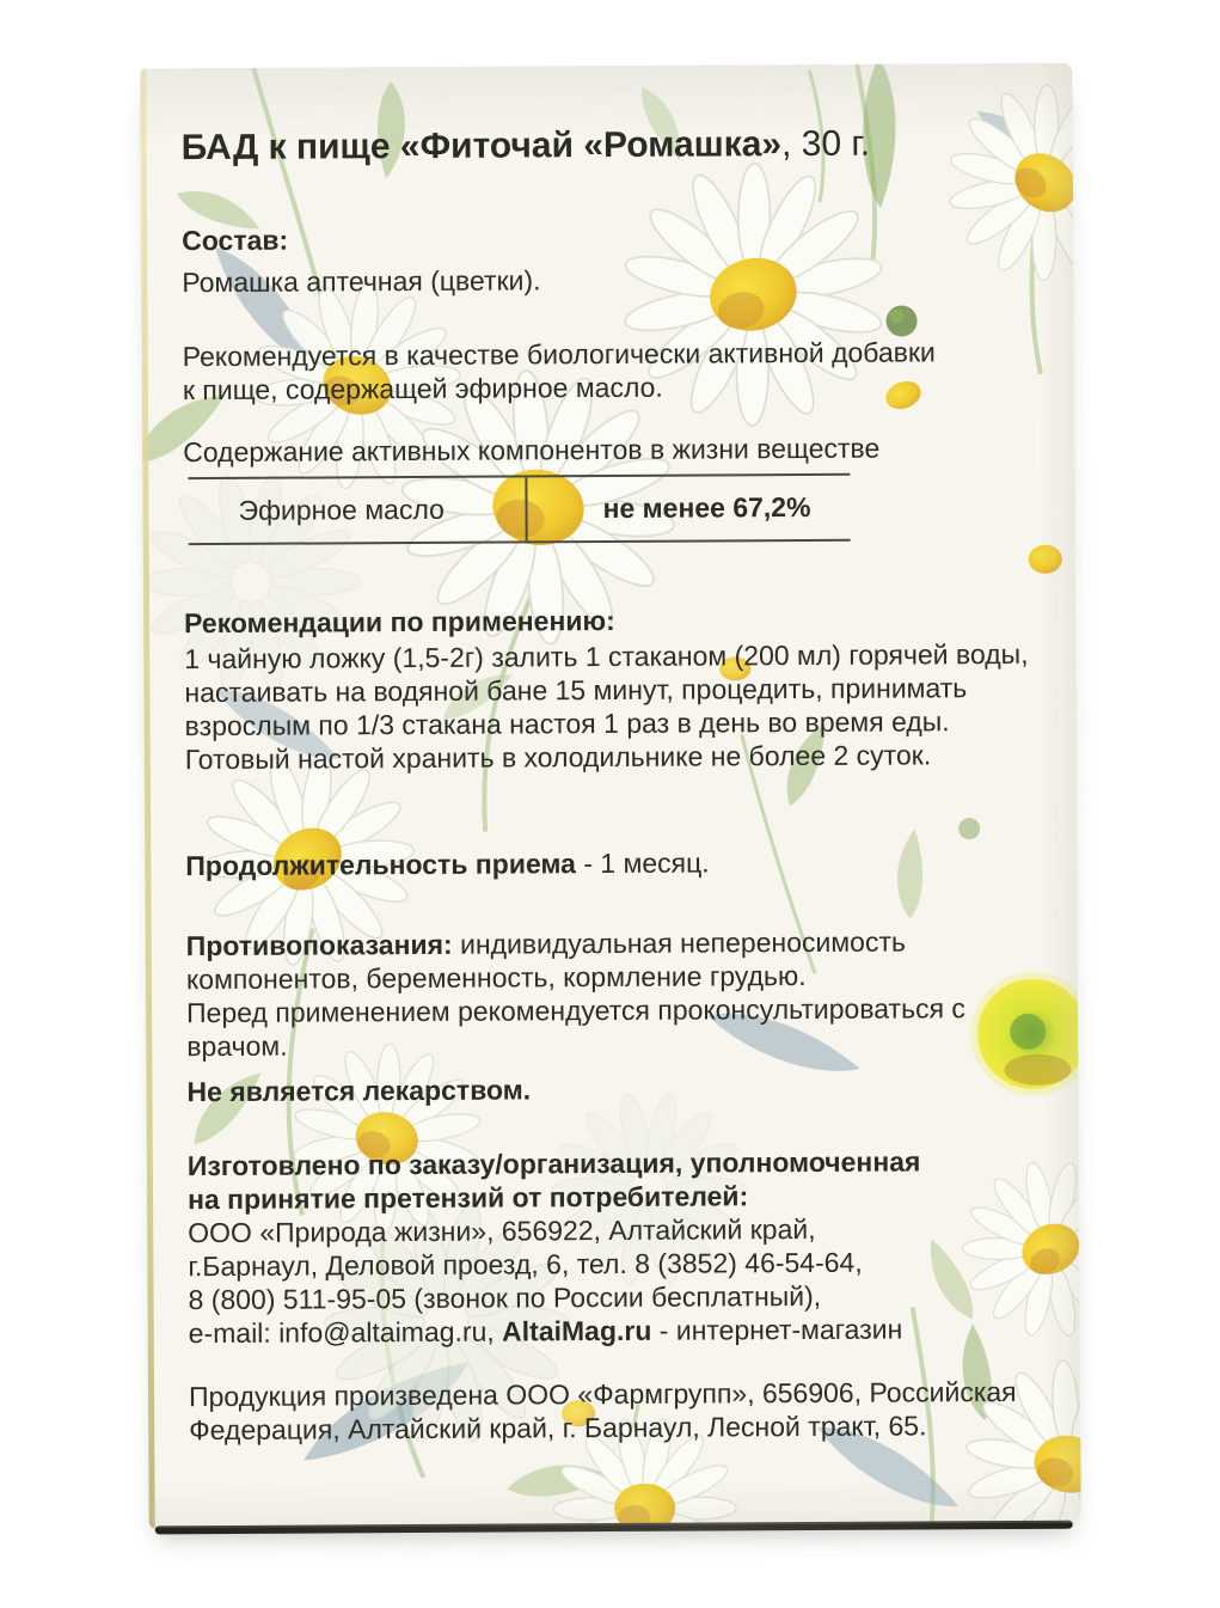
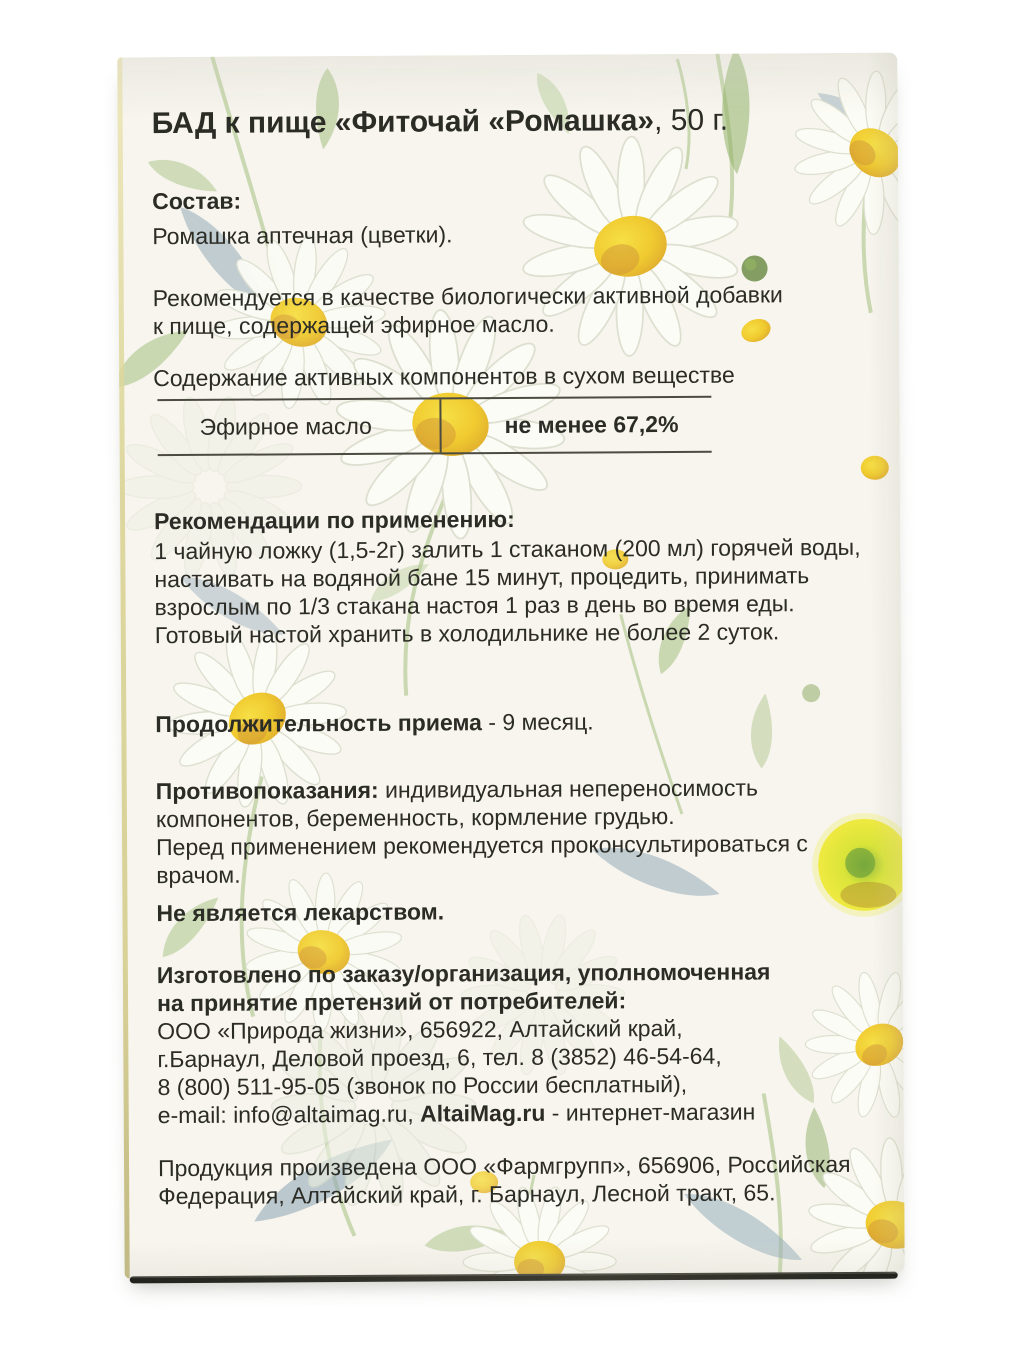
- БАД к пище «Фиточай «Ромашка», 30 г.
+ БАД к пище «Фиточай «Ромашка», 50 г.
  Состав:
  Ромашка аптечная (цветки).
  Рекомендуется в качестве биологически активной добавки
  к пище, содержащей эфирное масло.
- Содержание активных компонентов в жизни веществе
+ Содержание активных компонентов в сухом веществе
  Эфирное масло
  не менее 67,2%
  Рекомендации по применению:
  1 чайную ложку (1,5-2г) залить 1 стаканом (200 мл) горячей воды,
  настаивать на водяной бане 15 минут, процедить, принимать
  взрослым по 1/3 стакана настоя 1 раз в день во время еды.
  Готовый настой хранить в холодильнике не более 2 суток.
- Продолжительность приема - 1 месяц.
+ Продолжительность приема - 9 месяц.
  Противопоказания: индивидуальная непереносимость
  компонентов, беременность, кормление грудью.
  Перед применением рекомендуется проконсультироваться с
  врачом.
  Не является лекарством.
  Изготовлено по заказу/организация, уполномоченная
  на принятие претензий от потребителей:
  ООО «Природа жизни», 656922, Алтайский край,
  г.Барнаул, Деловой проезд, 6, тел. 8 (3852) 46-54-64,
  8 (800) 511-95-05 (звонок по России бесплатный),
  e-mail: info@altaimag.ru, AltaiMag.ru - интернет-магазин
  Продукция произведена ООО «Фармгрупп», 656906, Российская
  Федерация, Алтайский край, г. Барнаул, Лесной тракт, 65.
